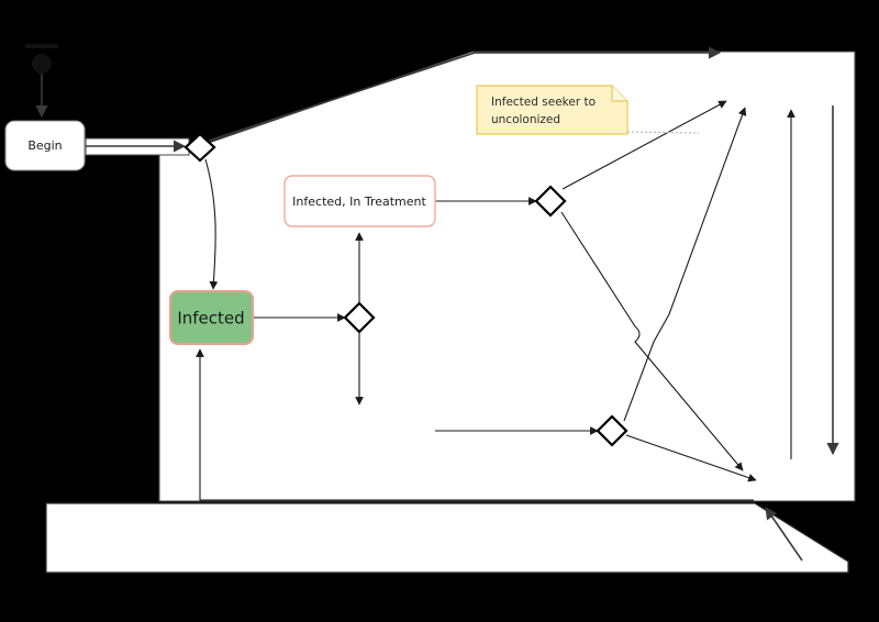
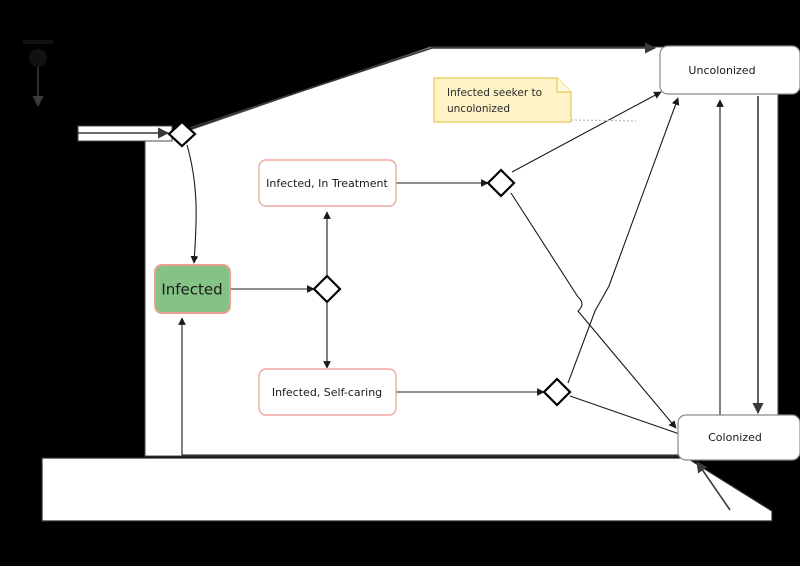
- Begin
  Infected
  Infected, In Treatment
+ Infected, Self-caring
+ Uncolonized
+ Colonized
  Infected seeker to
  uncolonized
